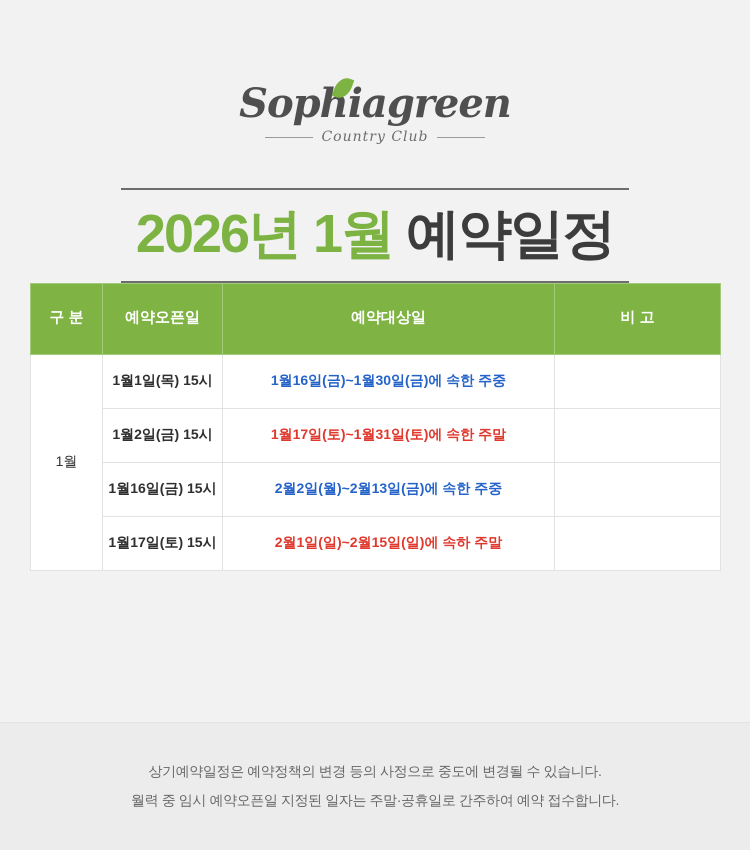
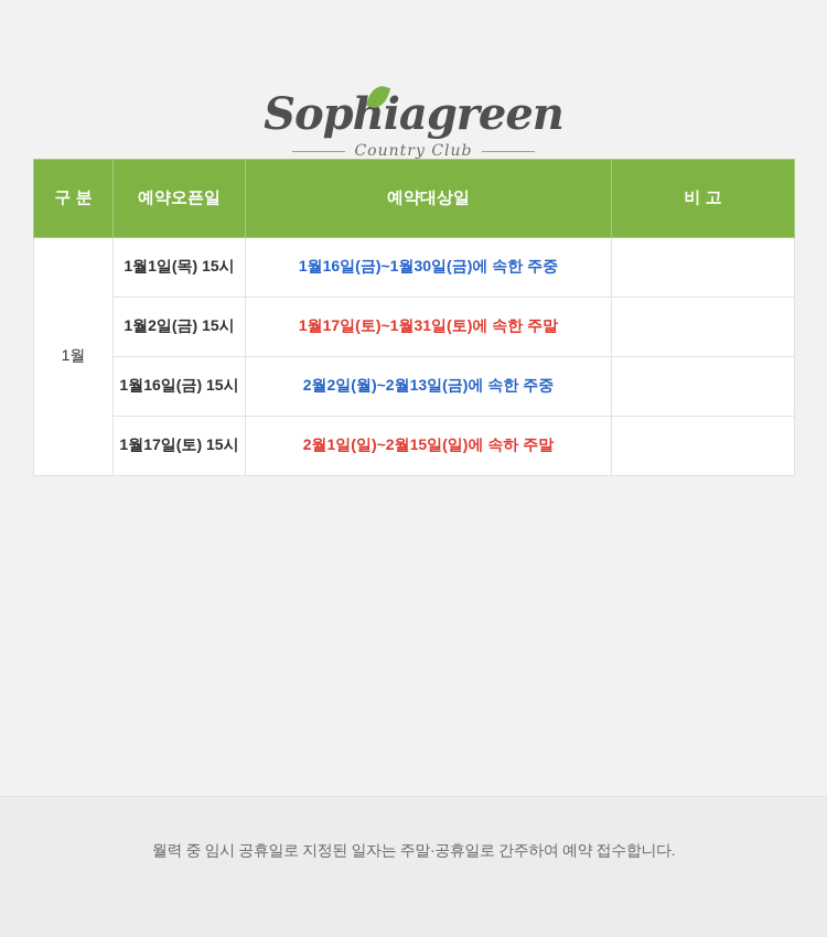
  Sophiagreen
  Country Club
- 2026년 1월 예약일정
  구 분	예약오픈일	예약대상일	비 고
  1월	1월1일(목) 15시	1월16일(금)~1월30일(금)에 속한 주중
  1월2일(금) 15시	1월17일(토)~1월31일(토)에 속한 주말
  1월16일(금) 15시	2월2일(월)~2월13일(금)에 속한 주중
  1월17일(토) 15시	2월1일(일)~2월15일(일)에 속하 주말
- 상기예약일정은 예약정책의 변경 등의 사정으로 중도에 변경될 수 있습니다.
- 월력 중 임시 예약오픈일 지정된 일자는 주말·공휴일로 간주하여 예약 접수합니다.
+ 월력 중 임시 공휴일로 지정된 일자는 주말·공휴일로 간주하여 예약 접수합니다.
